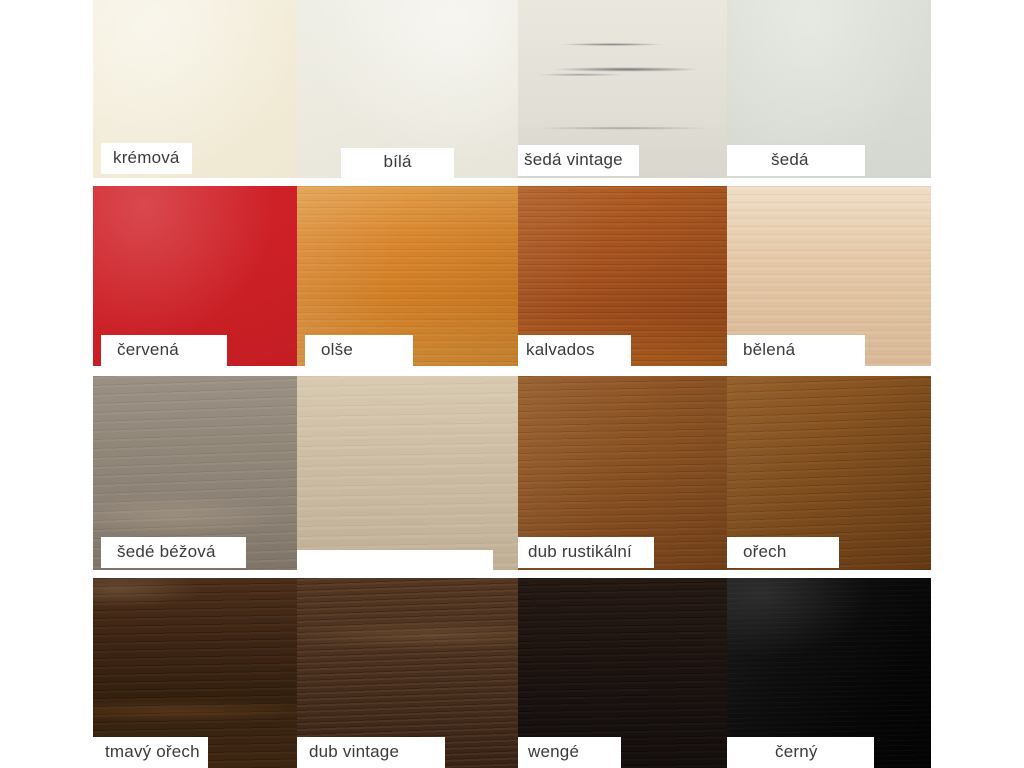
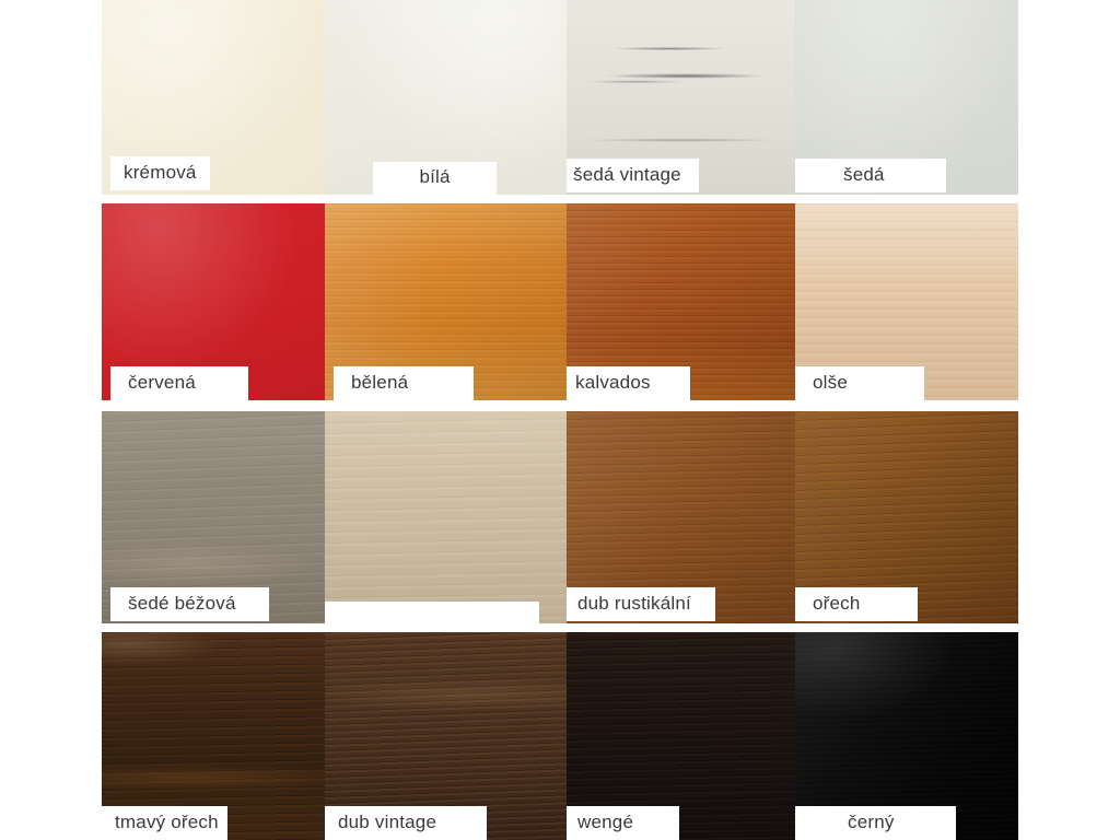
  krémová
  bílá
  šedá vintage
  šedá
  červená
- olše
+ bělená
  kalvados
- bělená
+ olše
  šedé béžová
  dub rustikální
  ořech
  tmavý ořech
  dub vintage
  wengé
  černý
